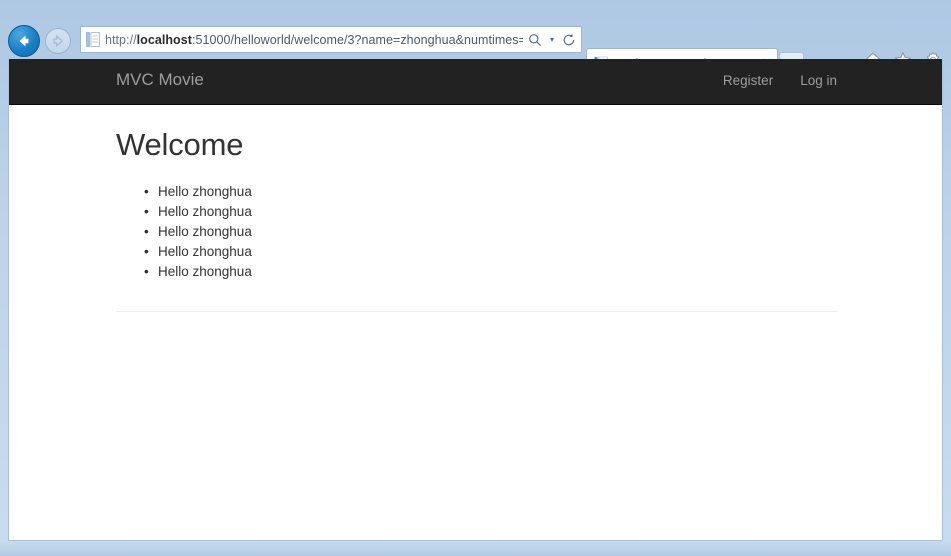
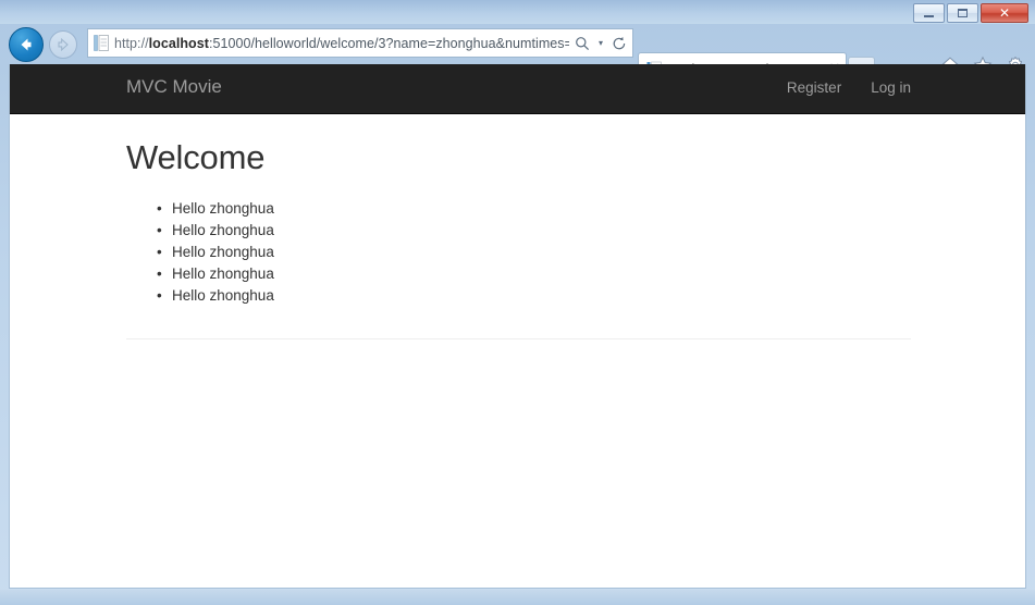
+ ✕
  http://localhost:51000/helloworld/welcome/3?name=zhonghua&numtimes=
  ▾
  MVC Movie
  Register
  Log in
  Welcome
  Hello zhonghua
  Hello zhonghua
  Hello zhonghua
  Hello zhonghua
  Hello zhonghua
